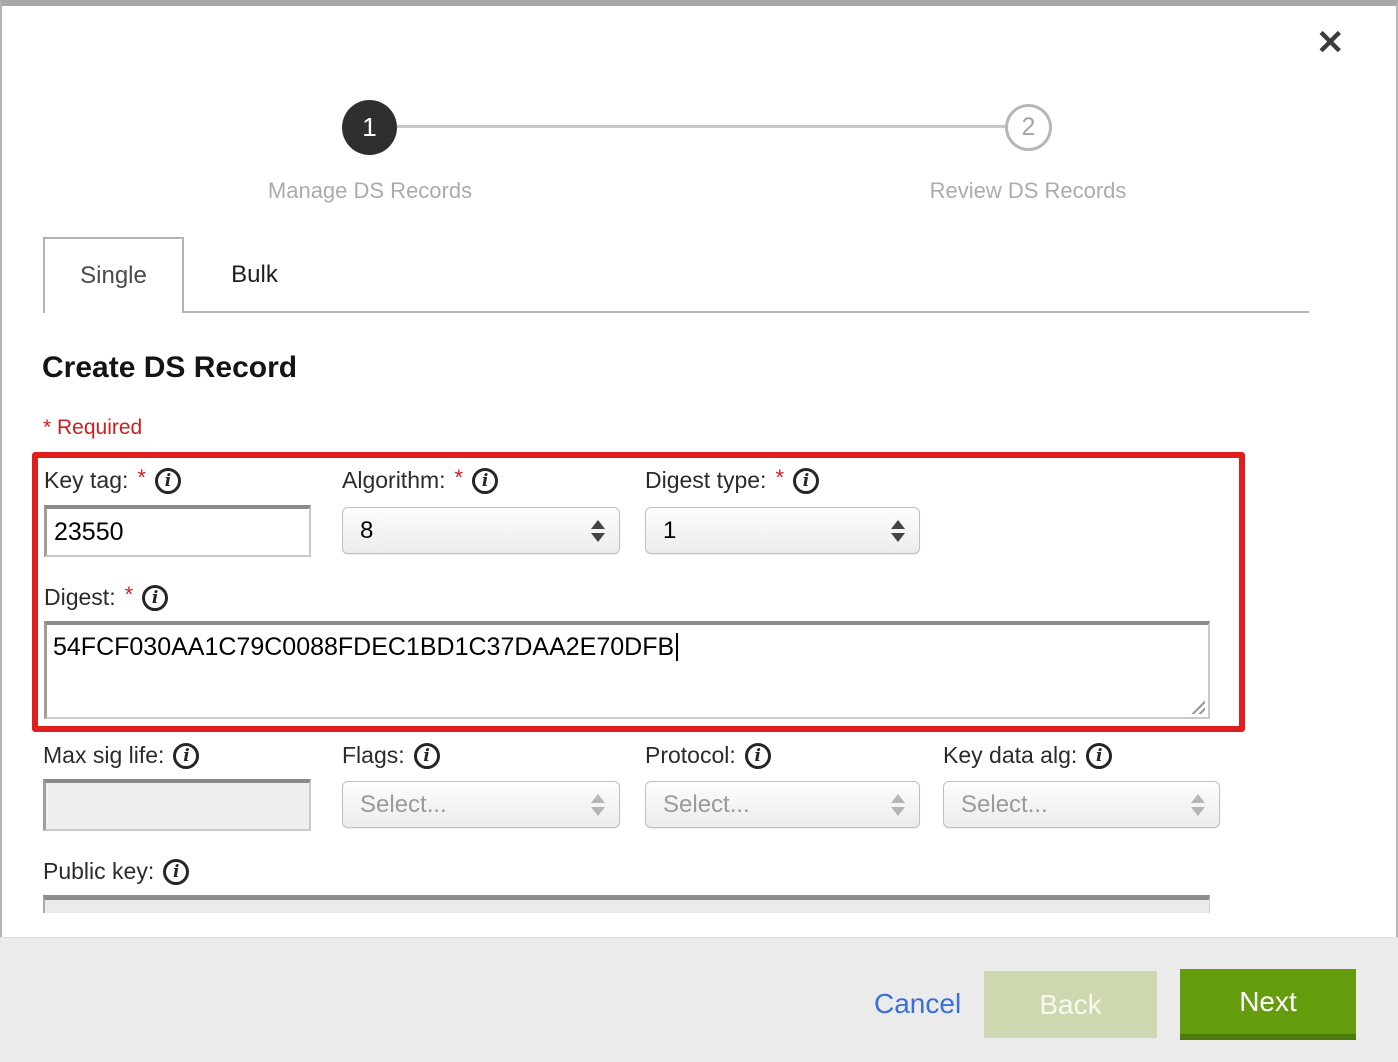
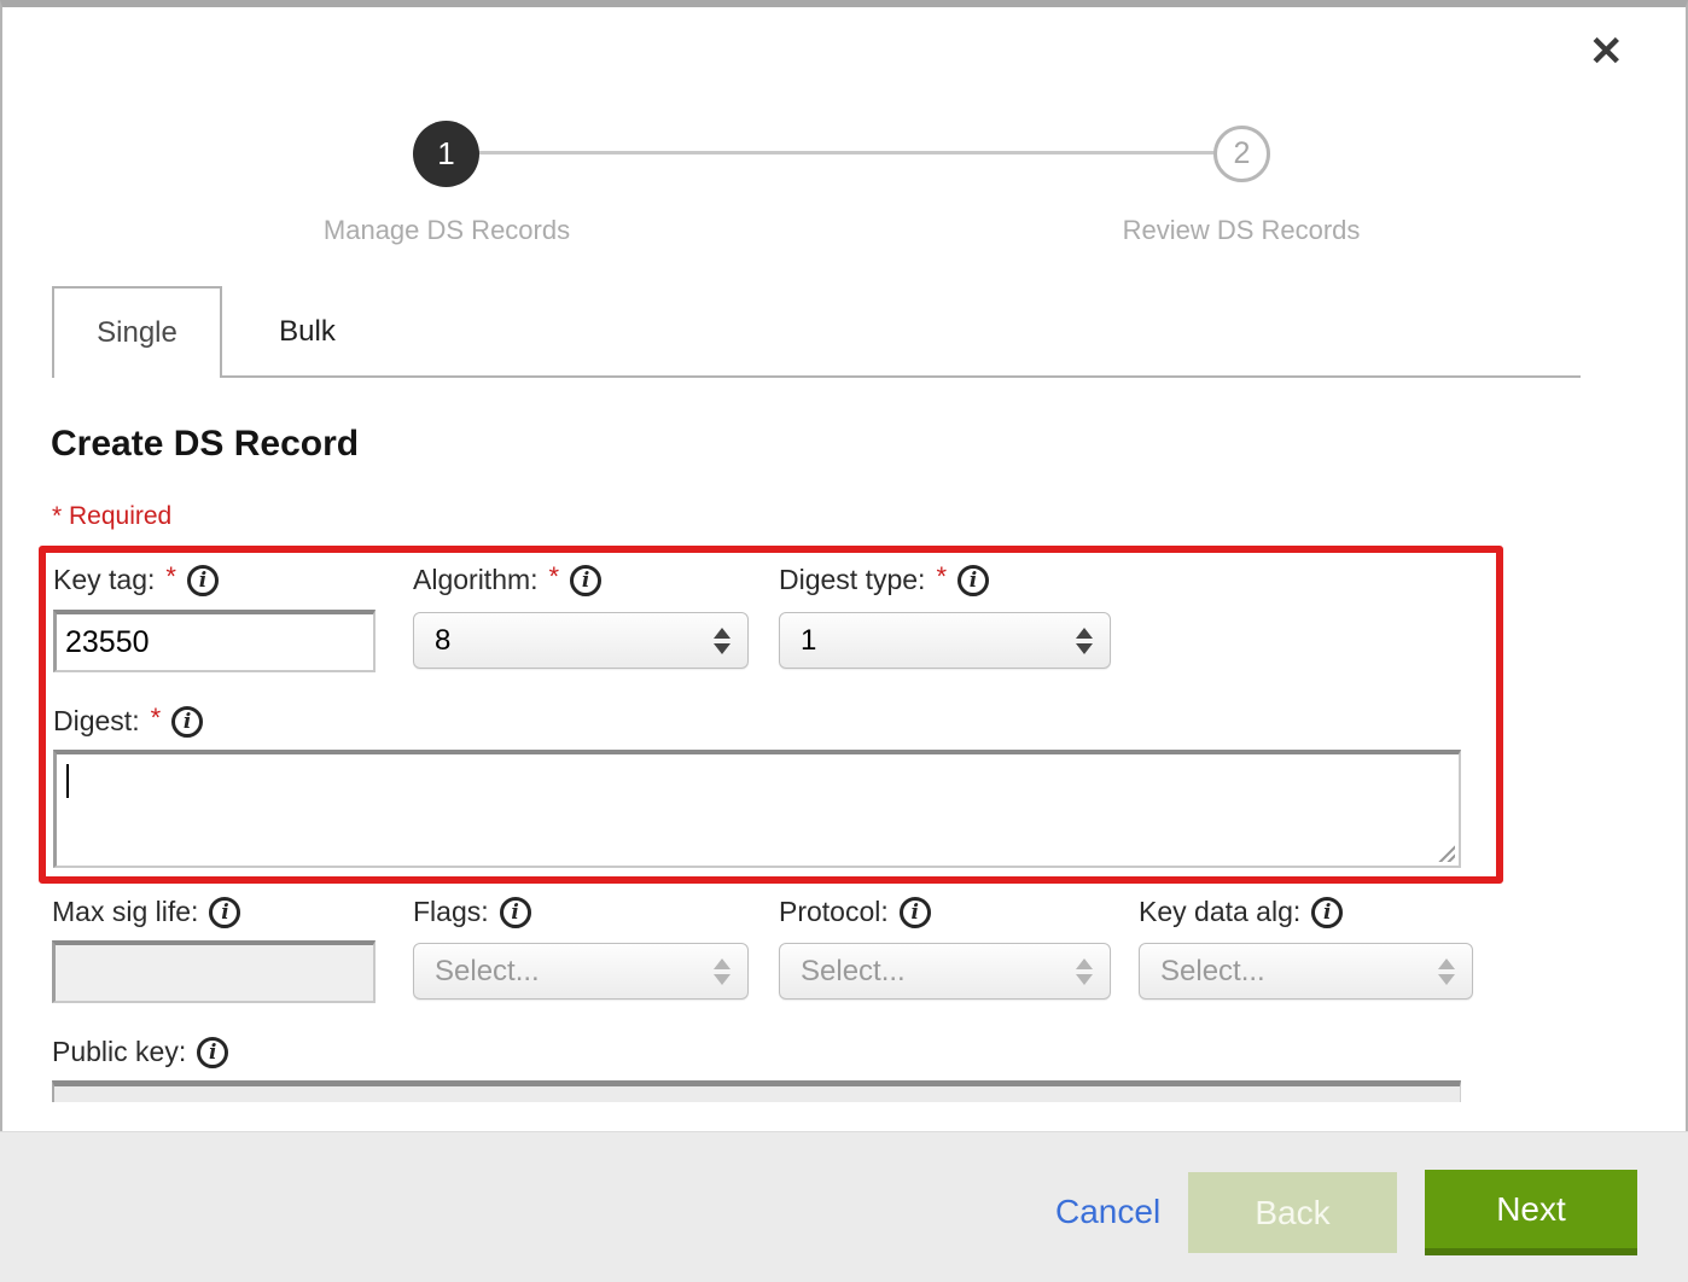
  ✕
  1
  2
  Manage DS Records
  Review DS Records
  Single
  Bulk
  Create DS Record
  * Required
  Key tag:
  *
  i
  23550
  Algorithm:
  *
  i
  8
  Digest type:
  *
  i
  1
  Digest:
  *
  i
- 54FCF030AA1C79C0088FDEC1BD1C37DAA2E70DFB
  Max sig life:
  i
  Flags:
  i
  Select...
  Protocol:
  i
  Select...
  Key data alg:
  i
  Select...
  Public key:
  i
  Cancel
  Back
  Next
